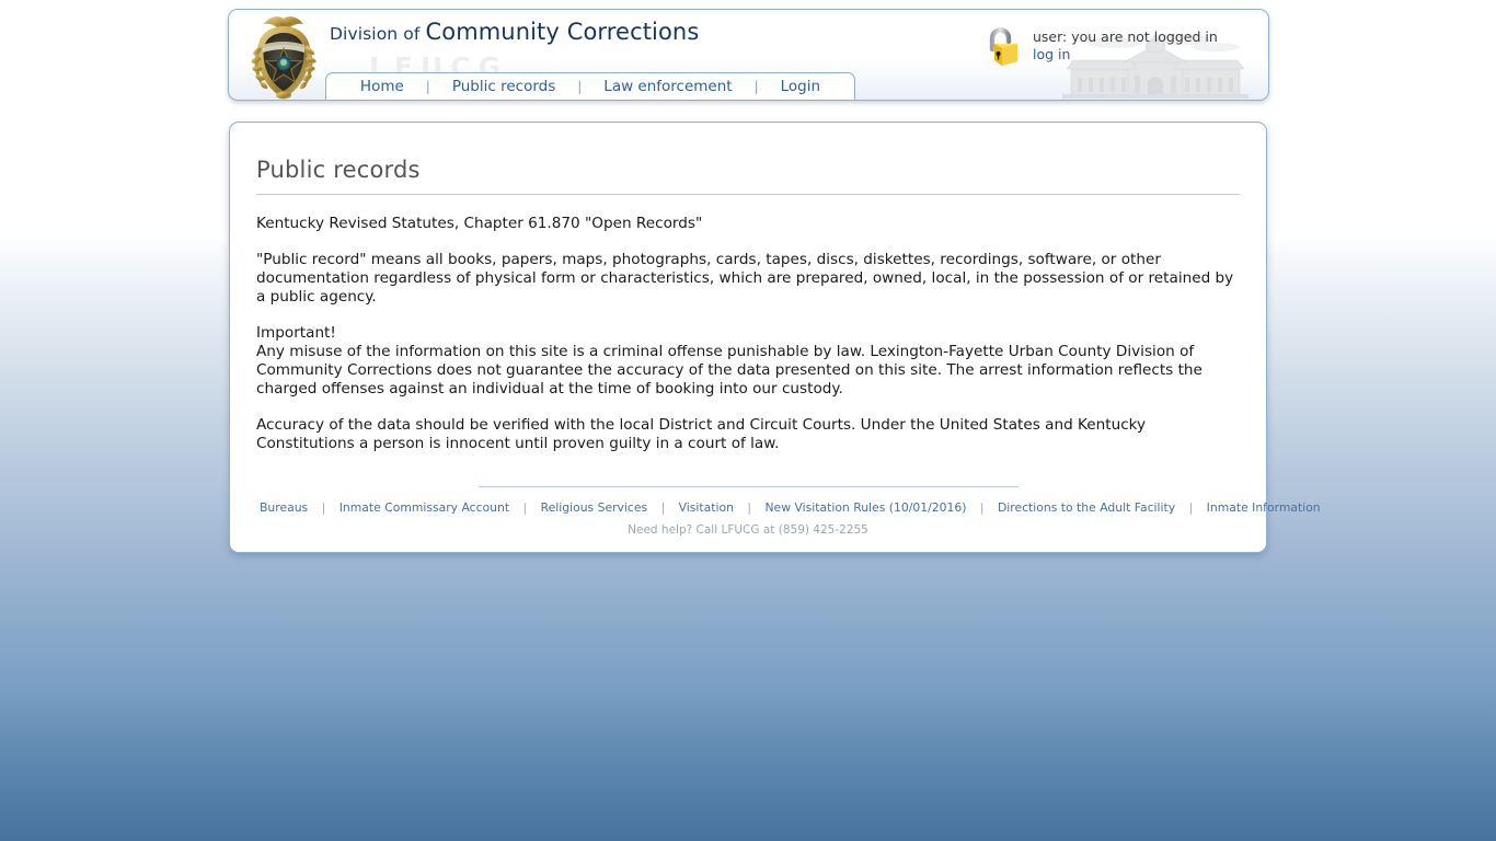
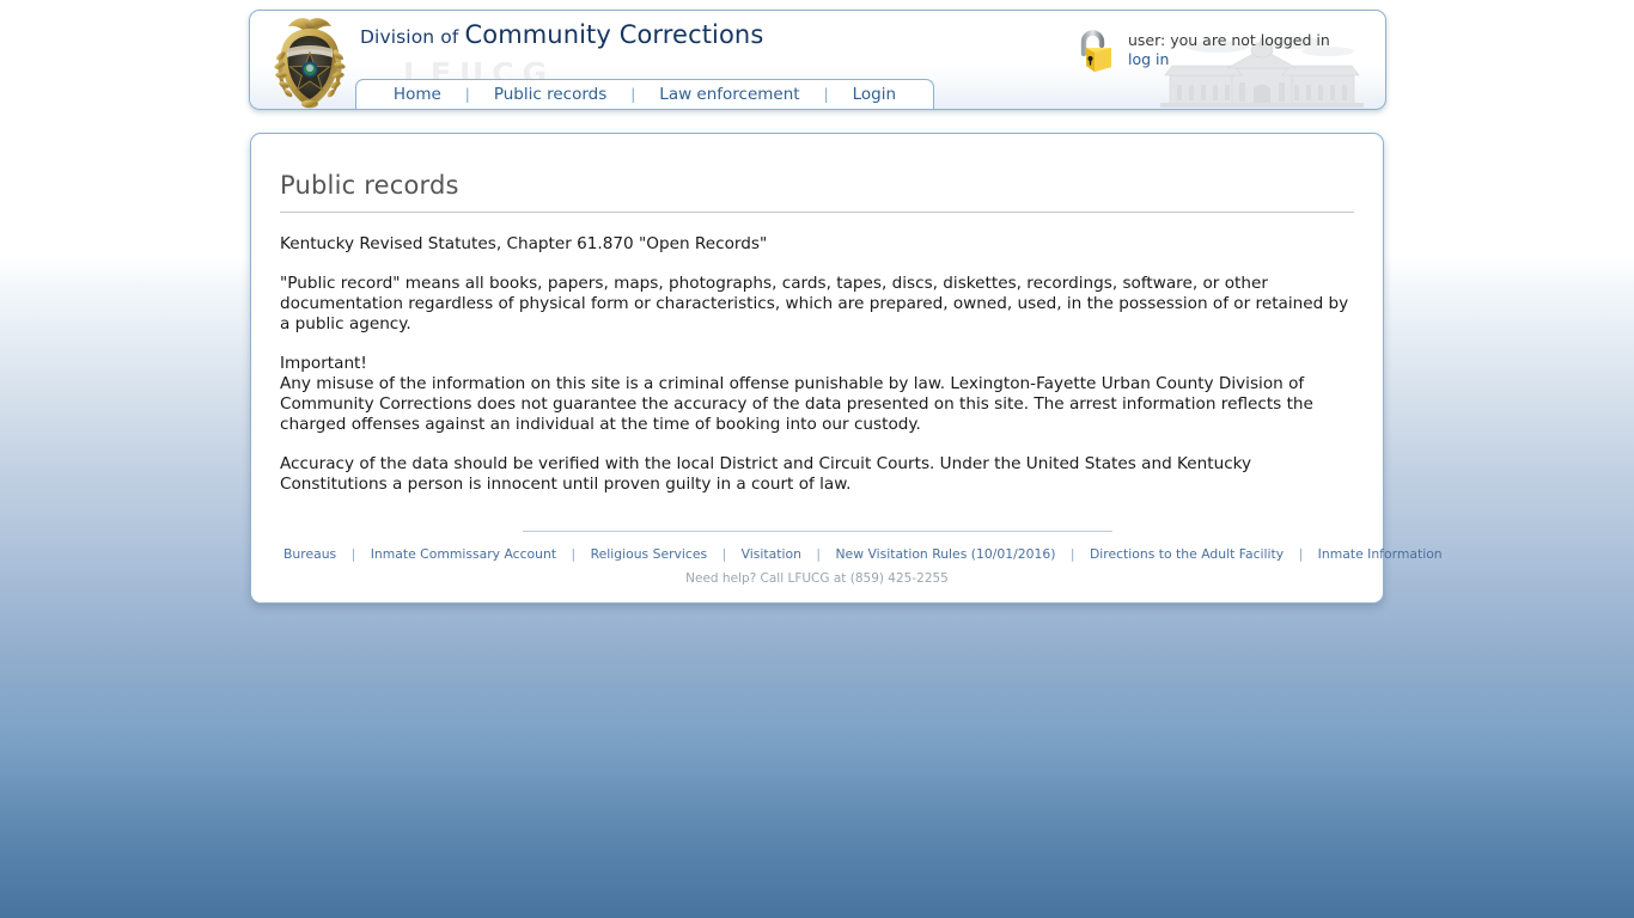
  Division of Community Corrections
  LFUCG
  user: you are not logged in
  log in
  Home
  |
  Public records
  |
  Law enforcement
  |
  Login
  Public records
  Kentucky Revised Statutes, Chapter 61.870 "Open Records"
- "Public record" means all books, papers, maps, photographs, cards, tapes, discs, diskettes, recordings, software, or other documentation regardless of physical form or characteristics, which are prepared, owned, local, in the possession of or retained by a public agency.
+ "Public record" means all books, papers, maps, photographs, cards, tapes, discs, diskettes, recordings, software, or other documentation regardless of physical form or characteristics, which are prepared, owned, used, in the possession of or retained by a public agency.
  Important!
  Any misuse of the information on this site is a criminal offense punishable by law. Lexington-Fayette Urban County Division of Community Corrections does not guarantee the accuracy of the data presented on this site. The arrest information reflects the charged offenses against an individual at the time of booking into our custody.
  Accuracy of the data should be verified with the local District and Circuit Courts. Under the United States and Kentucky Constitutions a person is innocent until proven guilty in a court of law.
  Bureaus | Inmate Commissary Account | Religious Services | Visitation | New Visitation Rules (10/01/2016) | Directions to the Adult Facility | Inmate Information
  Need help? Call LFUCG at (859) 425-2255
